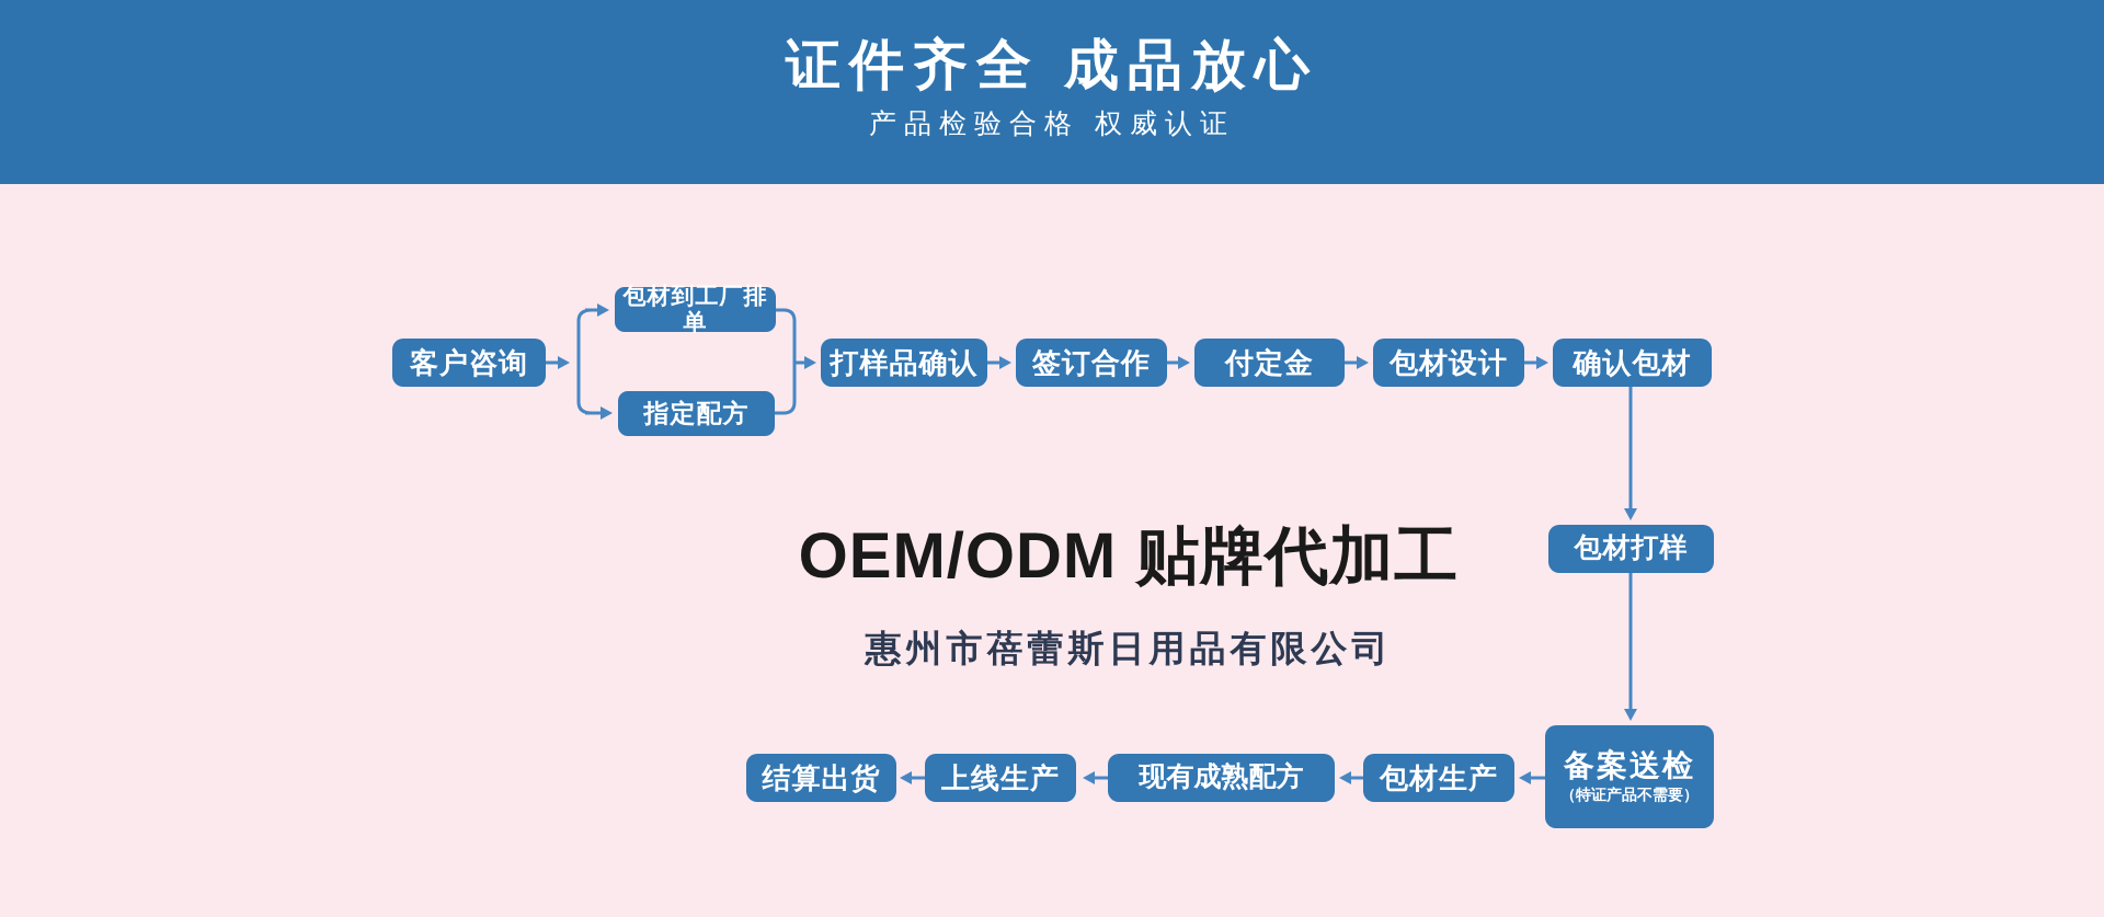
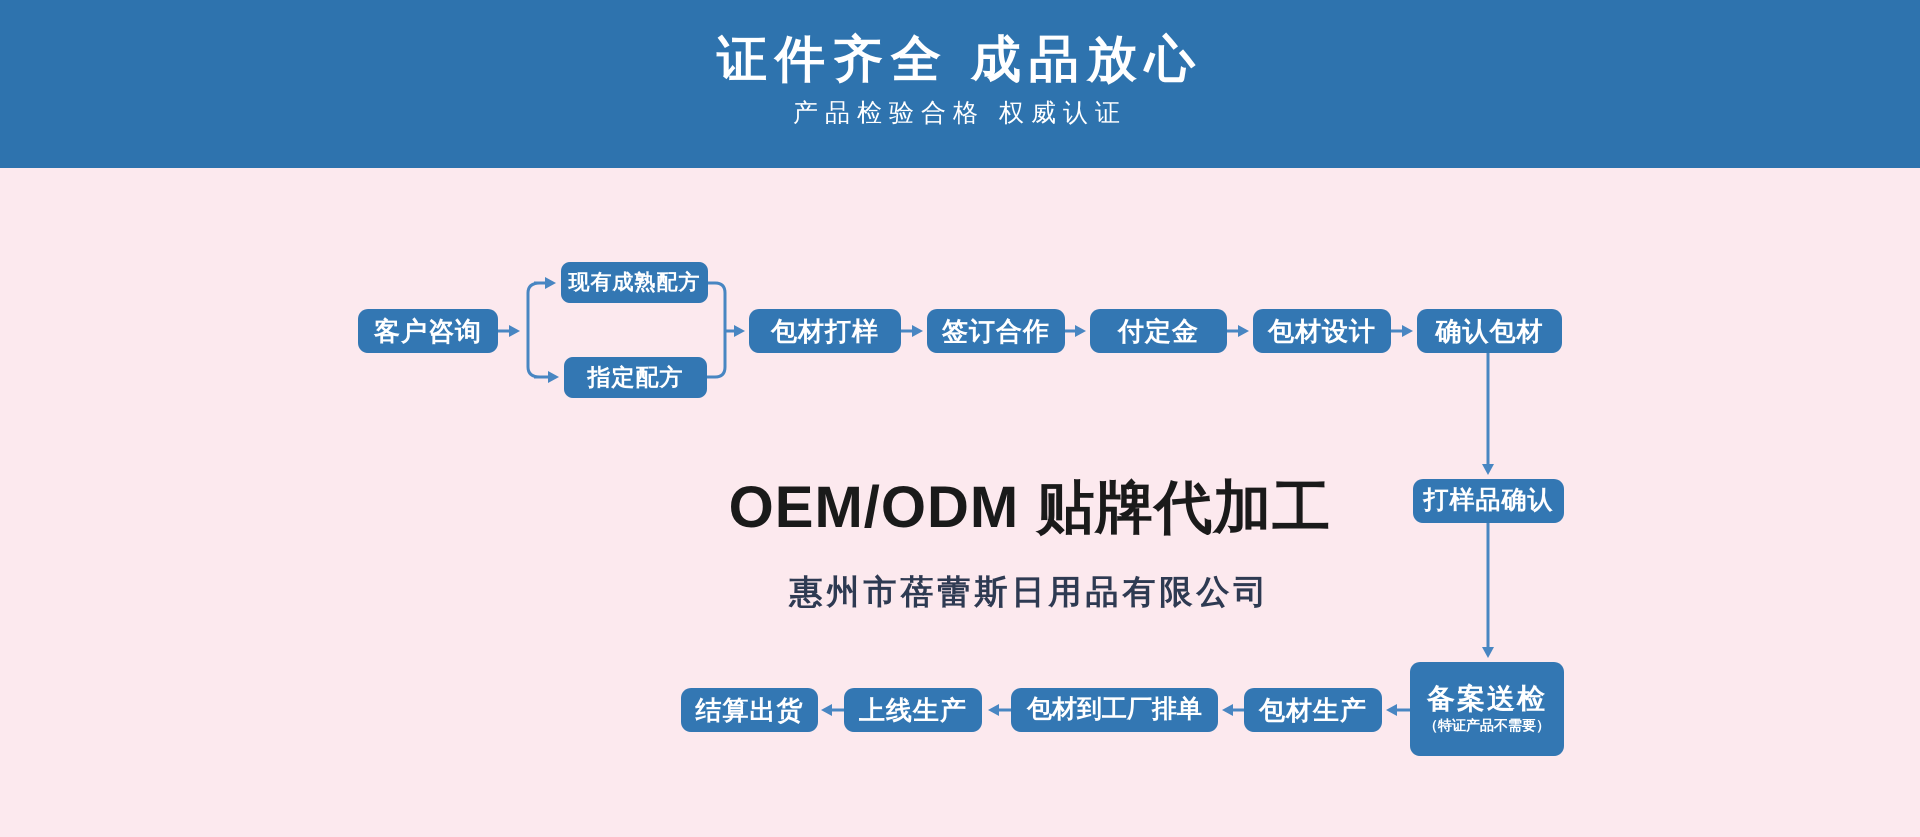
  证件齐全 成品放心
  产品检验合格 权威认证
  客户咨询
- 包材到工厂排单
+ 现有成熟配方
  指定配方
- 打样品确认
+ 包材打样
  签订合作
  付定金
  包材设计
  确认包材
- 包材打样
+ 打样品确认
  备案送检
  （特证产品不需要）
  包材生产
- 现有成熟配方
+ 包材到工厂排单
  上线生产
  结算出货
  OEM/ODM 贴牌代加工
  惠州市蓓蕾斯日用品有限公司
